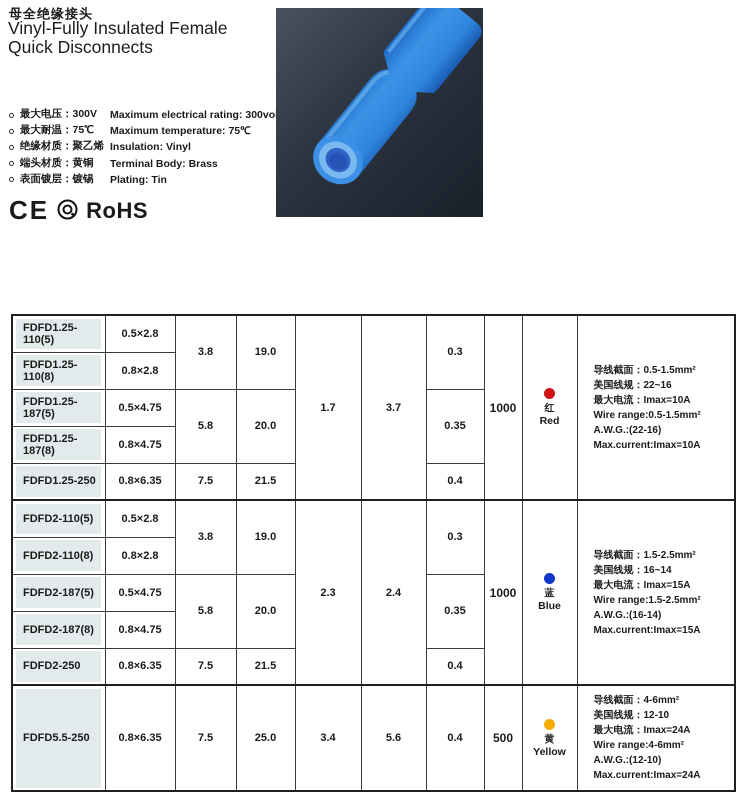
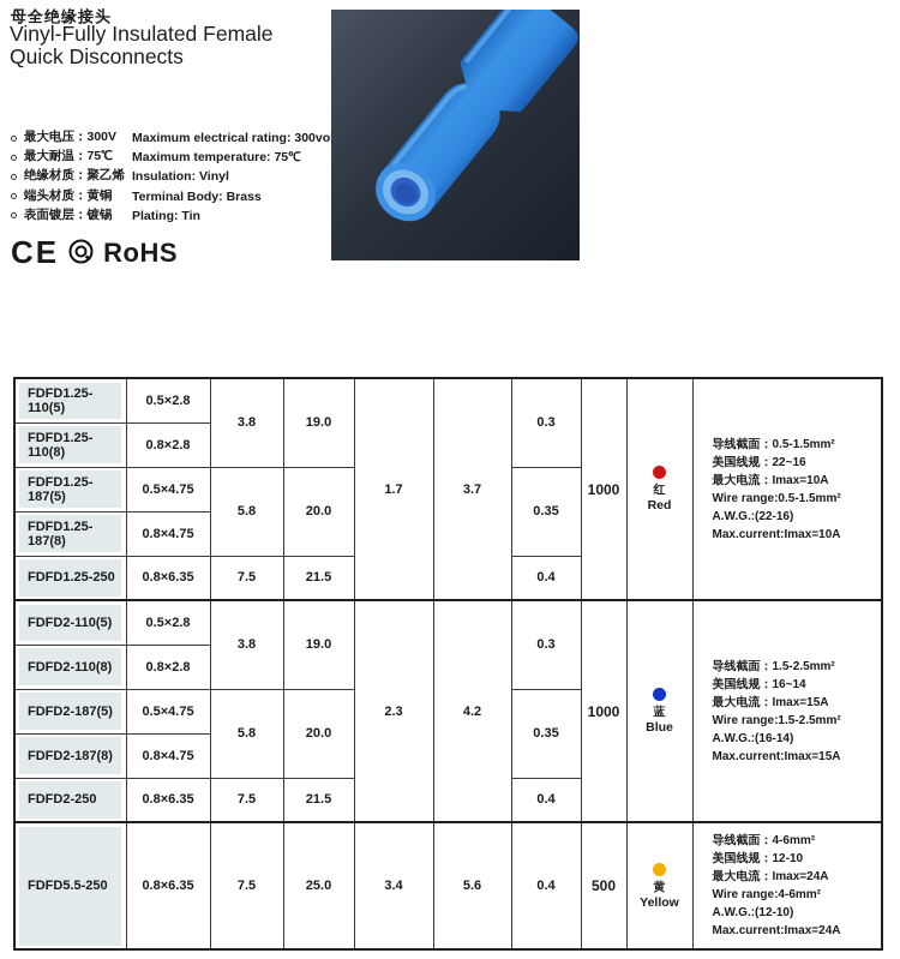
  母全绝缘接头
  Vinyl-Fully Insulated Female
  Quick Disconnects
  最大电压：300V
  Maximum electrical rating: 300vo
  最大耐温：75℃
  Maximum temperature: 75℃
  绝缘材质：聚乙烯
  Insulation: Vinyl
  端头材质：黄铜
  Terminal Body: Brass
  表面镀层：镀锡
  Plating: Tin
  CE
  RoHS
  FDFD1.25-110(5)	0.5×2.8	3.8	19.0	1.7	3.7	0.3	1000	红 Red	导线截面：0.5-1.5mm² 美国线规：22~16 最大电流：Imax=10A Wire range:0.5-1.5mm² A.W.G.:(22-16) Max.current:Imax=10A
  FDFD1.25-110(8)	0.8×2.8
  FDFD1.25-187(5)	0.5×4.75	5.8	20.0	0.35
  FDFD1.25-187(8)	0.8×4.75
  FDFD1.25-250	0.8×6.35	7.5	21.5	0.4
- FDFD2-110(5)	0.5×2.8	3.8	19.0	2.3	2.4	0.3	1000	蓝 Blue	导线截面：1.5-2.5mm² 美国线规：16~14 最大电流：Imax=15A Wire range:1.5-2.5mm² A.W.G.:(16-14) Max.current:Imax=15A
+ FDFD2-110(5)	0.5×2.8	3.8	19.0	2.3	4.2	0.3	1000	蓝 Blue	导线截面：1.5-2.5mm² 美国线规：16~14 最大电流：Imax=15A Wire range:1.5-2.5mm² A.W.G.:(16-14) Max.current:Imax=15A
  FDFD2-110(8)	0.8×2.8
  FDFD2-187(5)	0.5×4.75	5.8	20.0	0.35
  FDFD2-187(8)	0.8×4.75
  FDFD2-250	0.8×6.35	7.5	21.5	0.4
  FDFD5.5-250	0.8×6.35	7.5	25.0	3.4	5.6	0.4	500	黄 Yellow	导线截面：4-6mm² 美国线规：12-10 最大电流：Imax=24A Wire range:4-6mm² A.W.G.:(12-10) Max.current:Imax=24A
